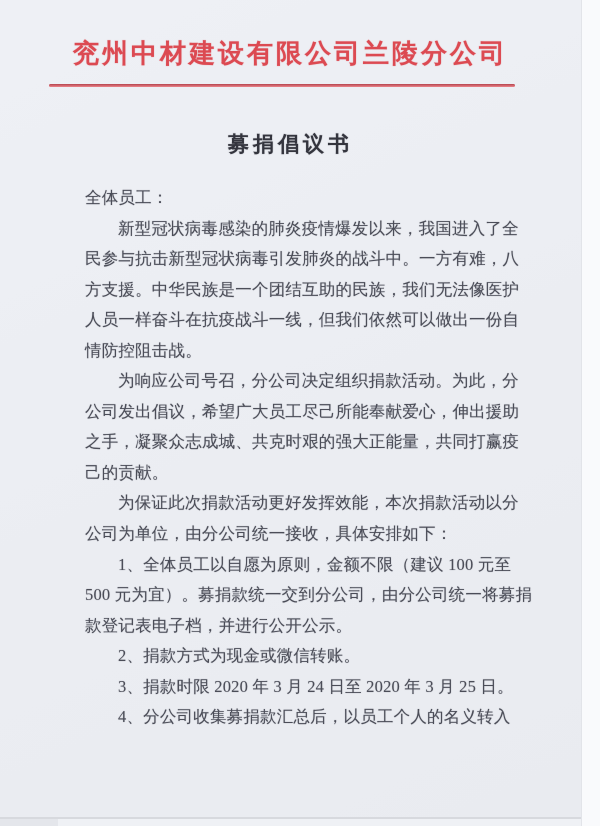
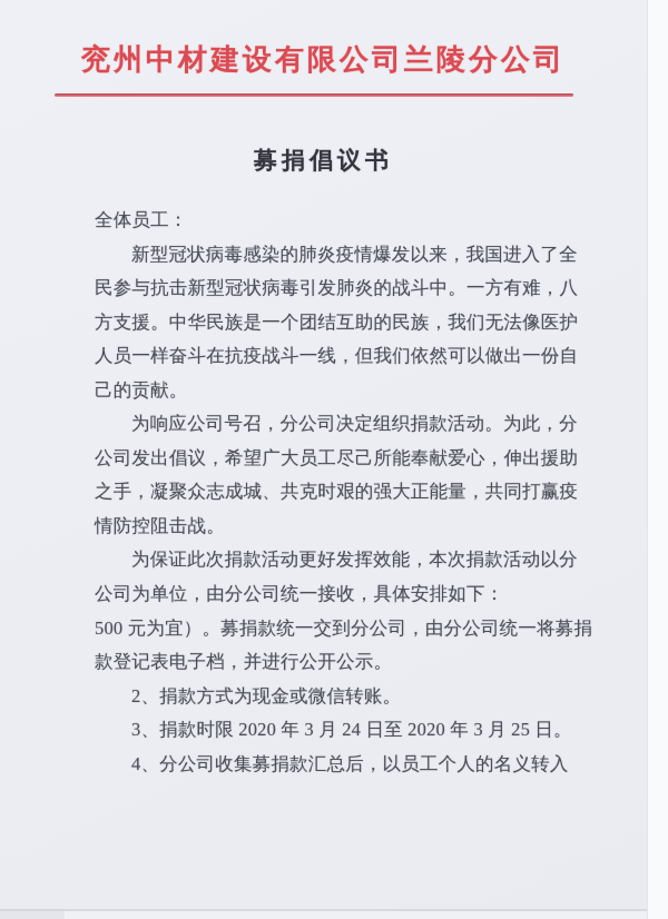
  兖州中材建设有限公司兰陵分公司
  募捐倡议书
  全体员工：
  新型冠状病毒感染的肺炎疫情爆发以来，我国进入了全
  民参与抗击新型冠状病毒引发肺炎的战斗中。一方有难，八
  方支援。中华民族是一个团结互助的民族，我们无法像医护
  人员一样奋斗在抗疫战斗一线，但我们依然可以做出一份自
- 情防控阻击战。
+ 己的贡献。
  为响应公司号召，分公司决定组织捐款活动。为此，分
  公司发出倡议，希望广大员工尽己所能奉献爱心，伸出援助
  之手，凝聚众志成城、共克时艰的强大正能量，共同打赢疫
- 己的贡献。
+ 情防控阻击战。
  为保证此次捐款活动更好发挥效能，本次捐款活动以分
  公司为单位，由分公司统一接收，具体安排如下：
- 1、全体员工以自愿为原则，金额不限（建议 100 元至
  500 元为宜）。募捐款统一交到分公司，由分公司统一将募捐
  款登记表电子档，并进行公开公示。
  2、捐款方式为现金或微信转账。
  3、捐款时限 2020 年 3 月 24 日至 2020 年 3 月 25 日。
  4、分公司收集募捐款汇总后，以员工个人的名义转入
